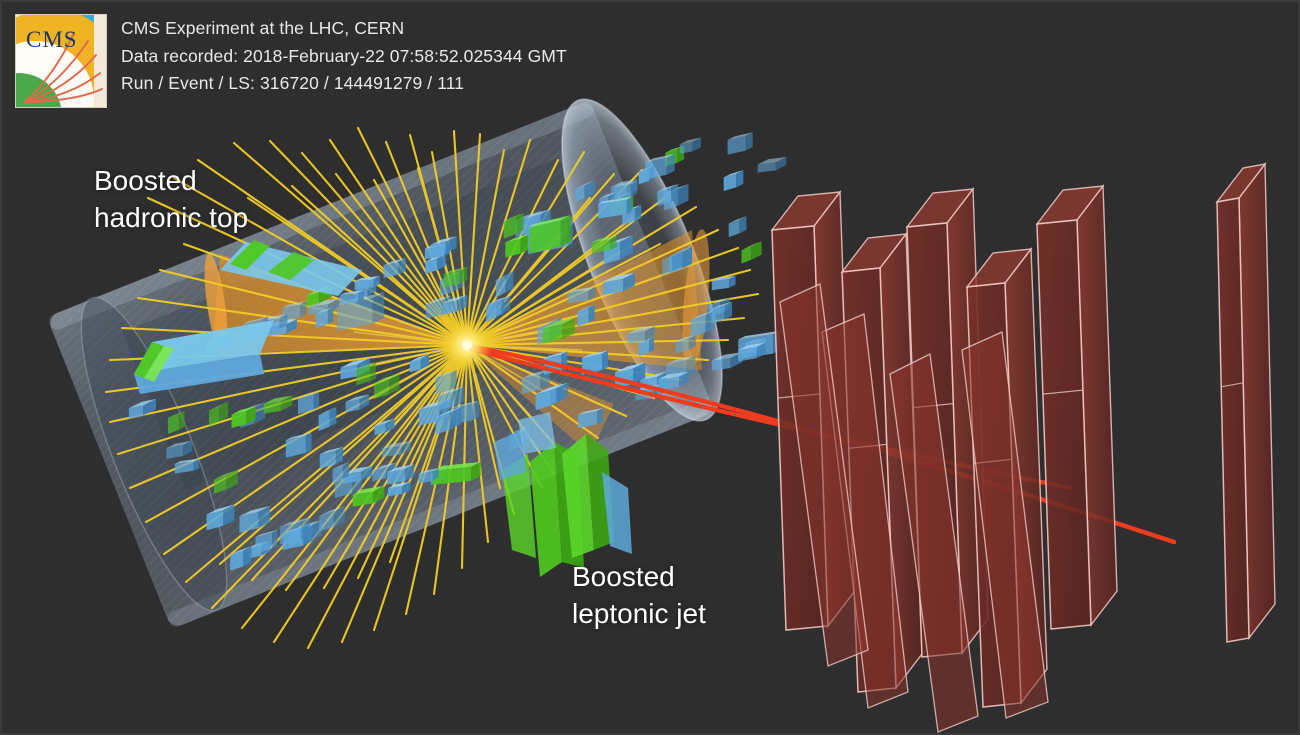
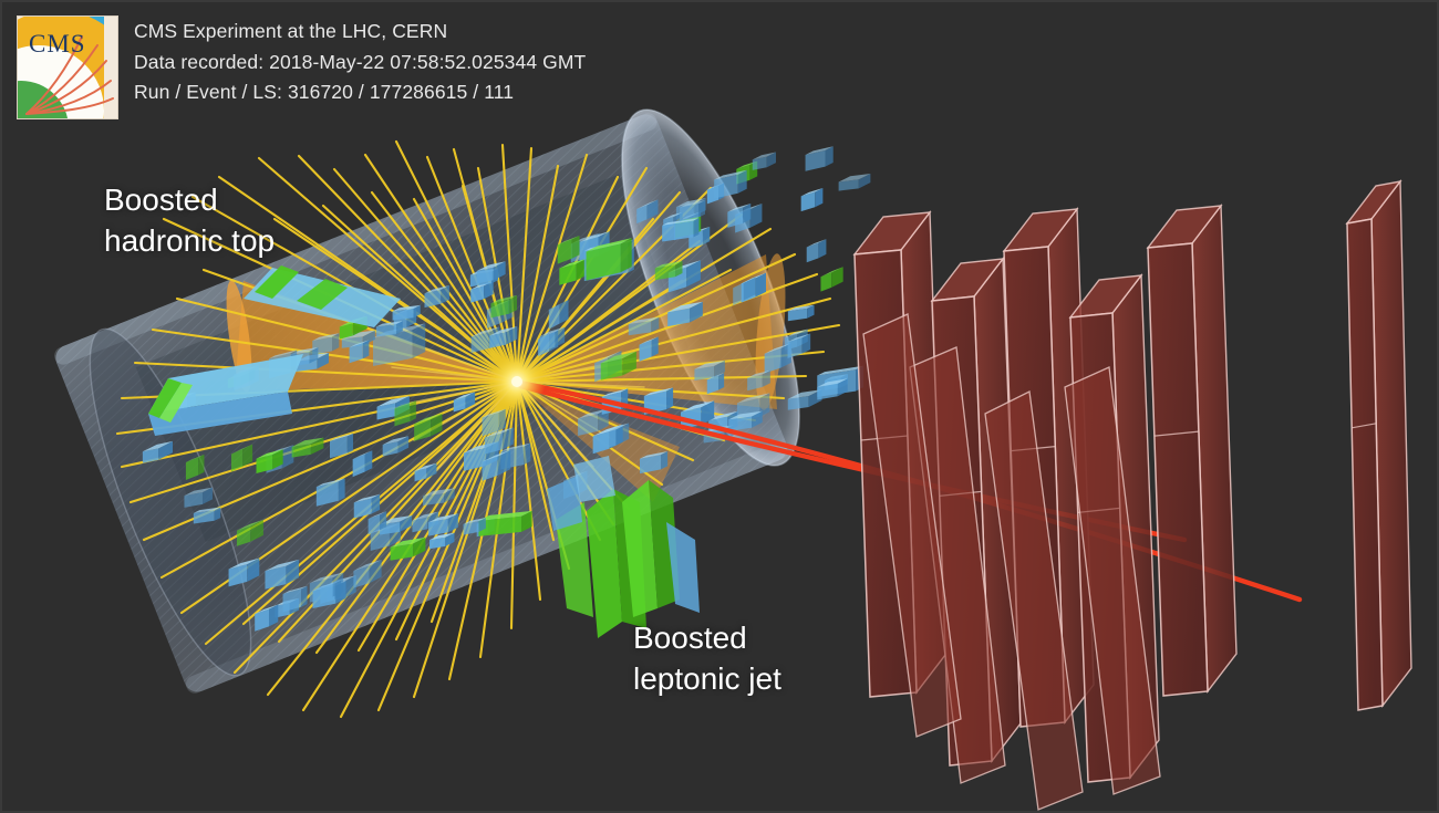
  CMS
  CMS Experiment at the LHC, CERN
- Data recorded: 2018-February-22 07:58:52.025344 GMT
+ Data recorded: 2018-May-22 07:58:52.025344 GMT
- Run / Event / LS: 316720 / 144491279 / 111
+ Run / Event / LS: 316720 / 177286615 / 111
  Boosted
  hadronic top
  Boosted
  leptonic jet
